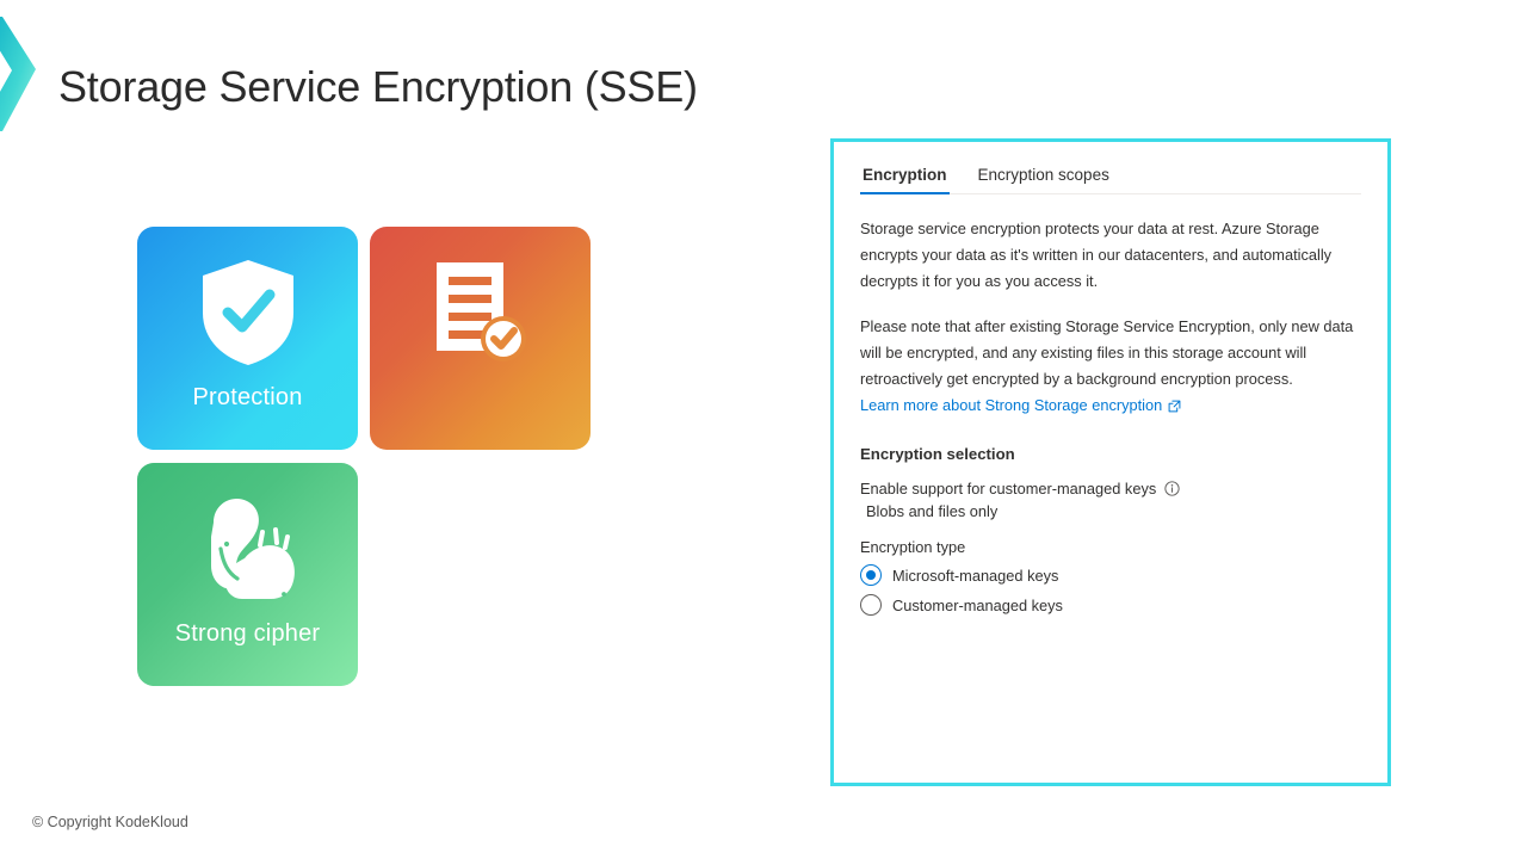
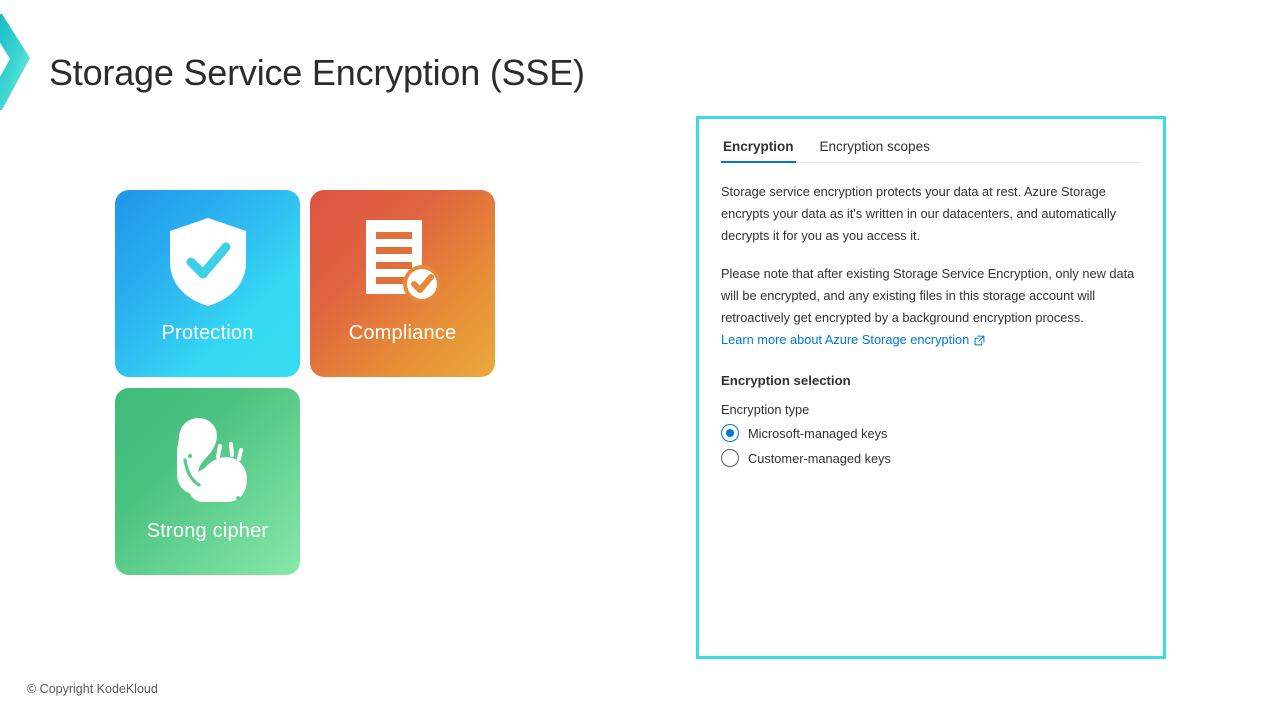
  Storage Service Encryption (SSE)
  Protection
+ Compliance
  Strong cipher
  Encryption
  Encryption scopes
  Storage service encryption protects your data at rest. Azure Storage encrypts your data as it's written in our datacenters, and automatically decrypts it for you as you access it.
  Please note that after existing Storage Service Encryption, only new data will be encrypted, and any existing files in this storage account will retroactively get encrypted by a background encryption process.
- Learn more about Strong Storage encryption
+ Learn more about Azure Storage encryption
  Encryption selection
- Enable support for customer-managed keys
- Blobs and files only
  Encryption type
  Microsoft-managed keys
  Customer-managed keys
  © Copyright KodeKloud
